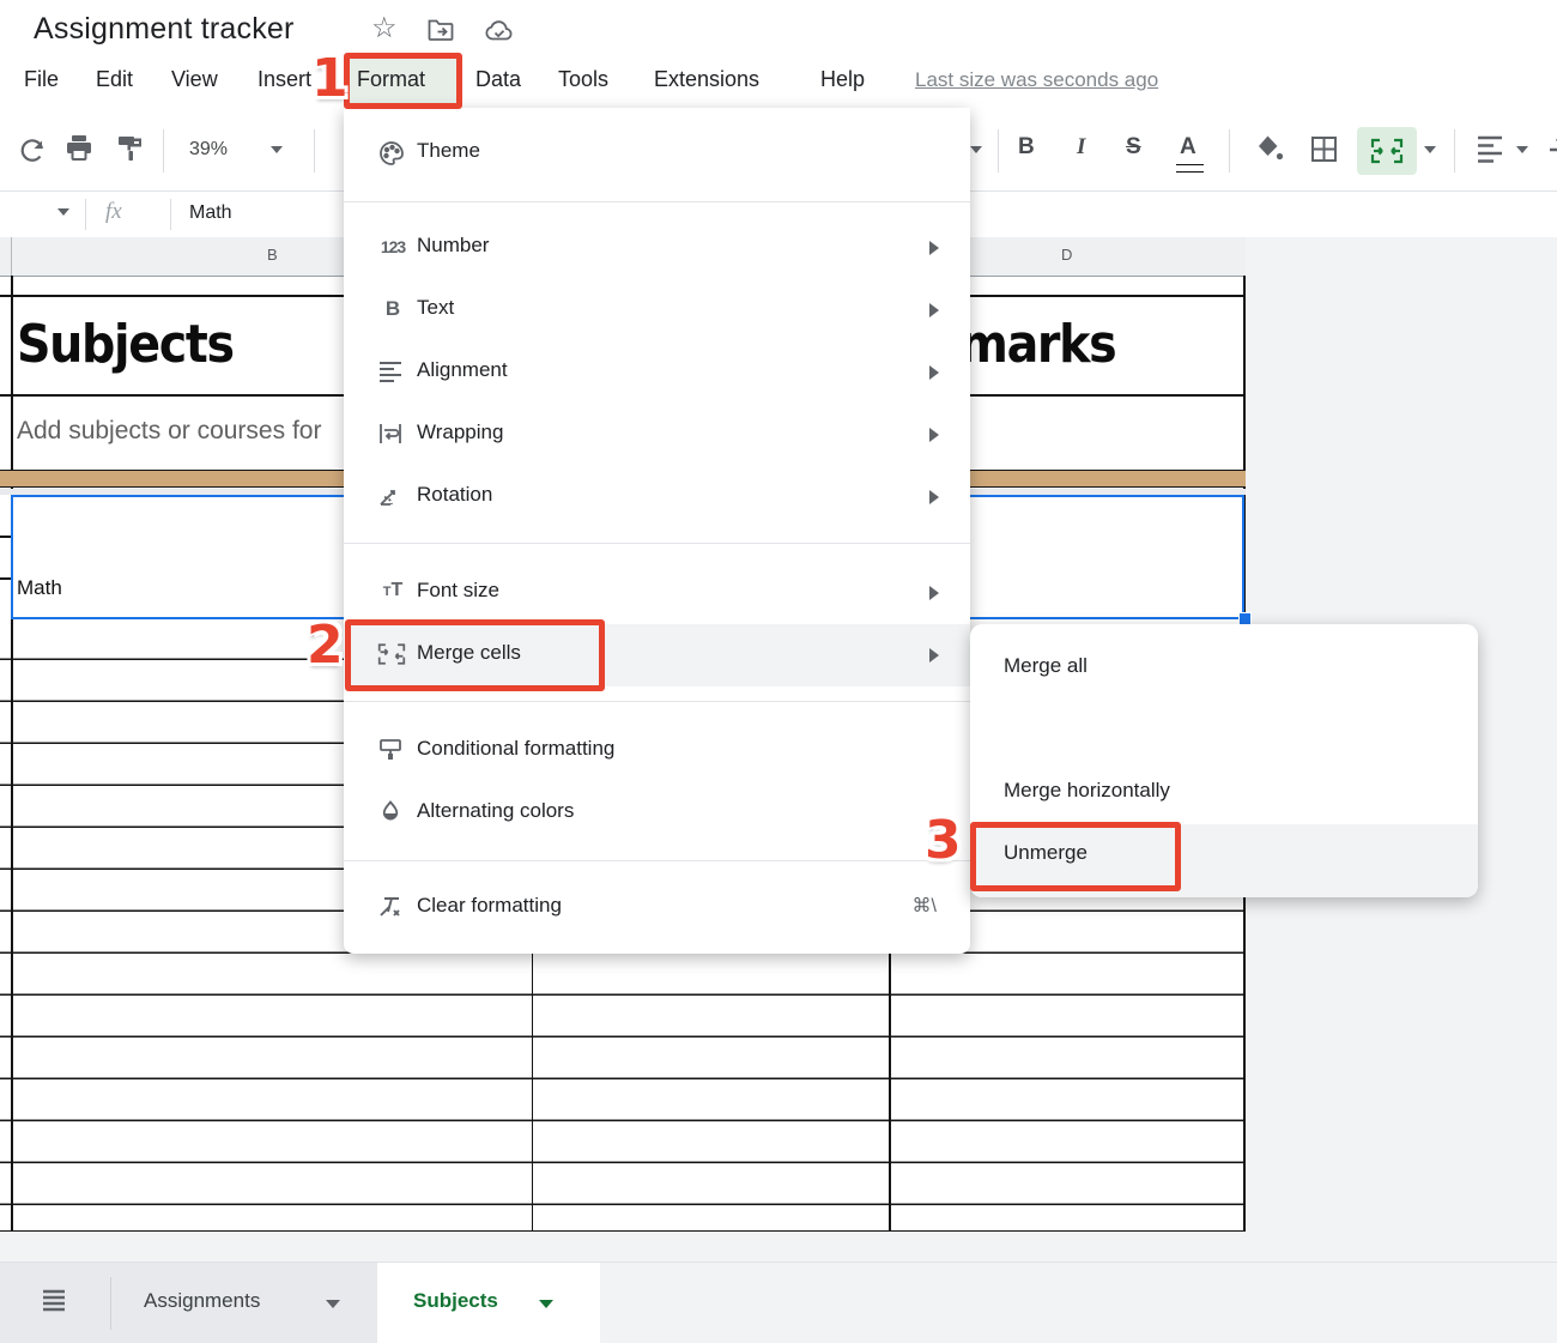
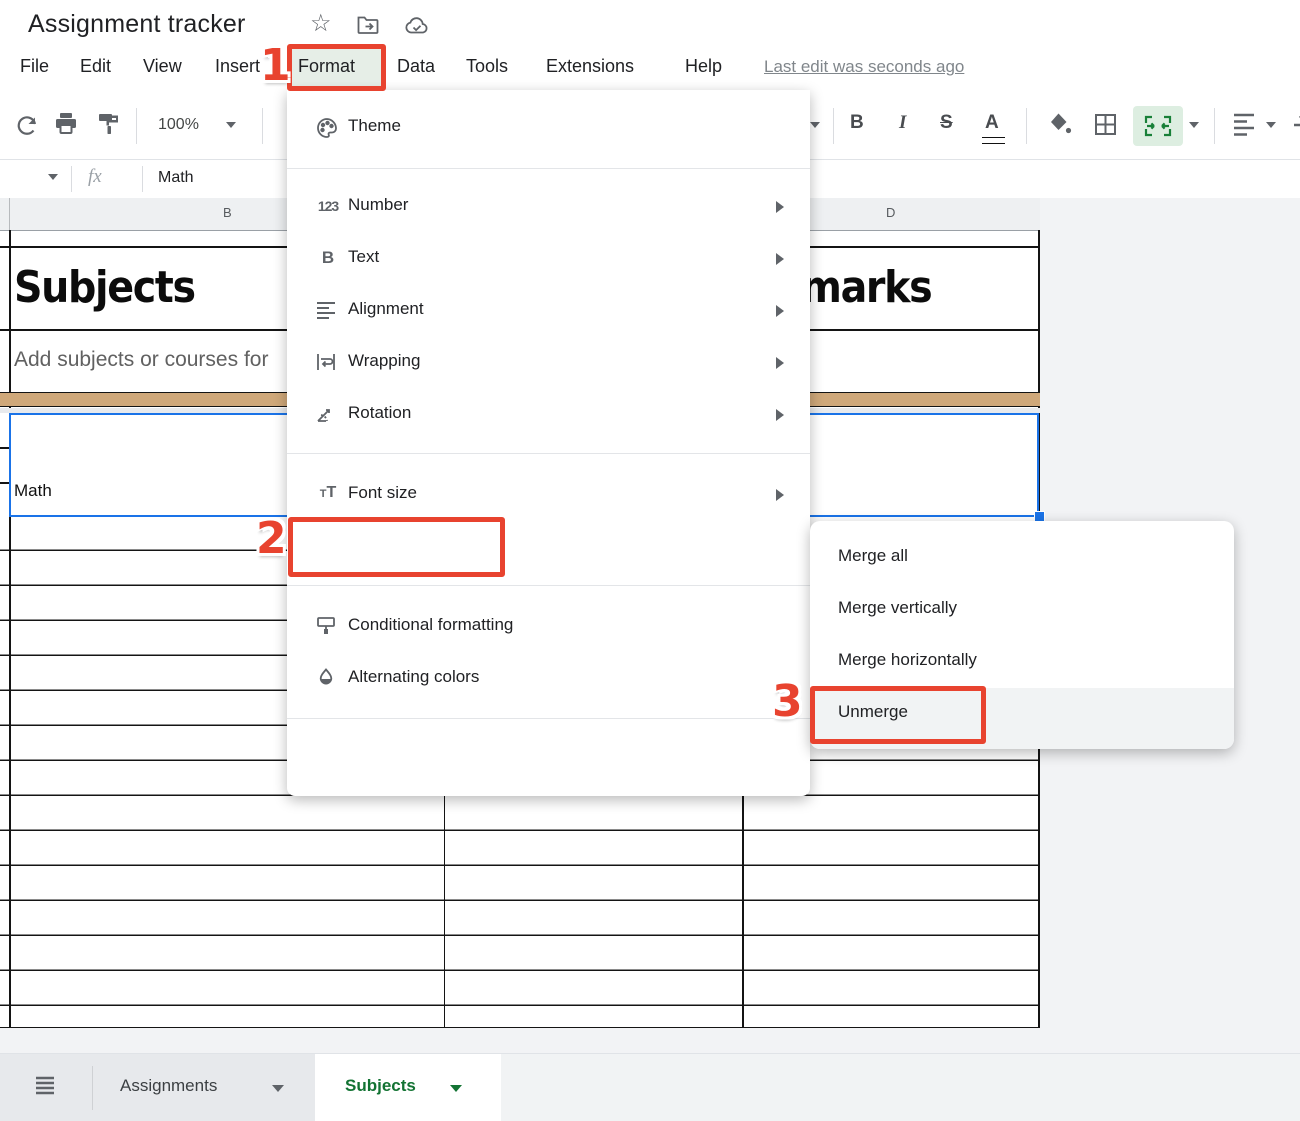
  Assignment tracker
  ☆
  File
  Edit
  View
  Insert
  Format
  Data
  Tools
  Extensions
  Help
- Last size was seconds ago
+ Last edit was seconds ago
- 39%
+ 100%
  B
  I
  S
  A
  fx
  Math
  B
  D
  Subjects
  marks
  Add subjects or courses for
  Math
  Theme
  123
  Number
  B
  Text
  Alignment
  Wrapping
  Rotation
  TT
  Font size
- Merge cells
  Conditional formatting
  Alternating colors
- Clear formatting
- ⌘\
  Merge all
+ Merge vertically
  Merge horizontally
  Unmerge
  1
  2
  3
  Assignments
  Subjects
